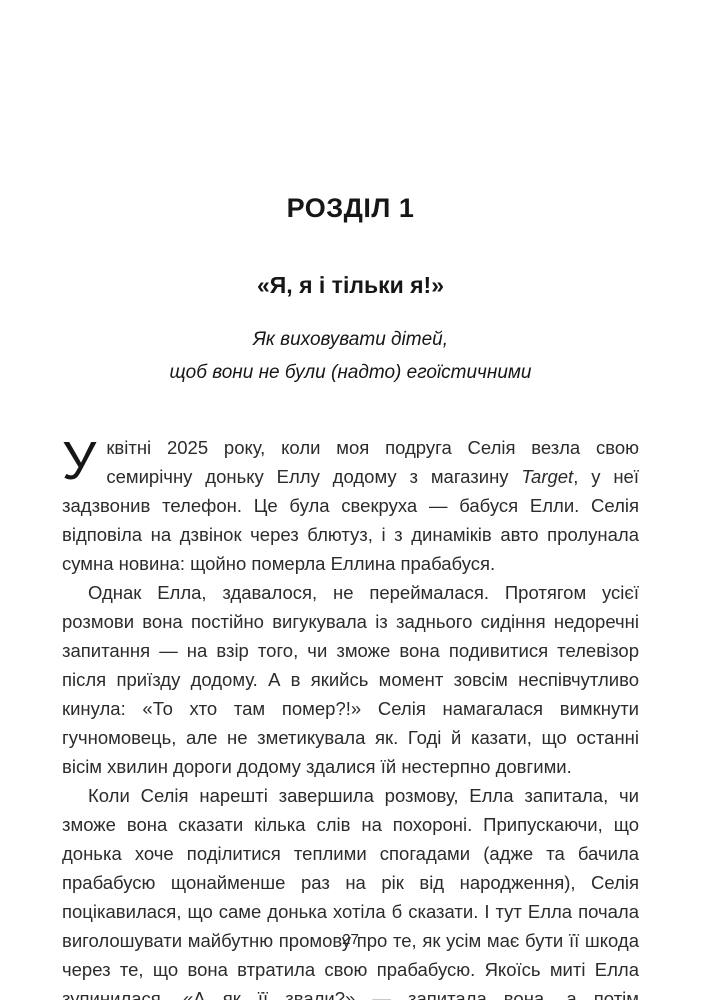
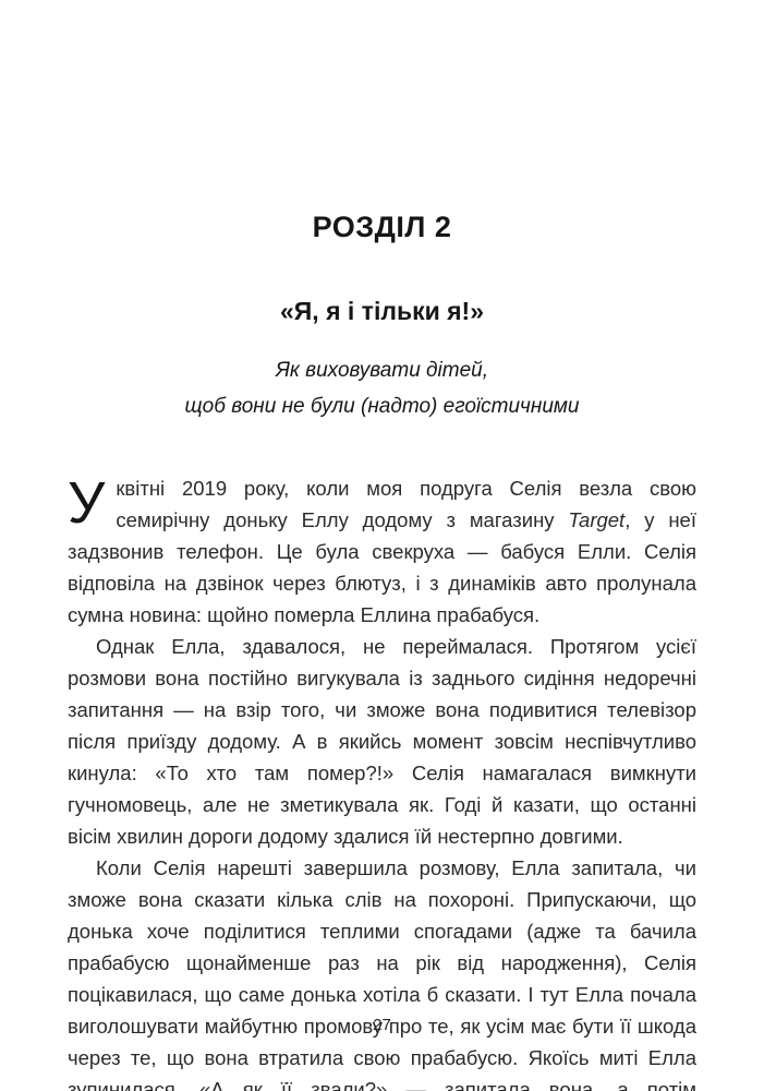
- РОЗДІЛ 1
+ РОЗДІЛ 2
  «Я, я і тільки я!»
  Як виховувати дітей,
  щоб вони не були (надто) егоїстичними
  У
- квітні 2025 року, коли моя подруга Селія везла свою семирічну доньку Еллу додому з магазину Target, у неї задзвонив телефон. Це була свекруха — бабуся Елли. Селія відповіла на дзвінок через блютуз, і з динаміків авто пролунала сумна новина: щойно померла Еллина прабабуся.
+ квітні 2019 року, коли моя подруга Селія везла свою семирічну доньку Еллу додому з магазину Target, у неї задзвонив телефон. Це була свекруха — бабуся Елли. Селія відповіла на дзвінок через блютуз, і з динаміків авто пролунала сумна новина: щойно померла Еллина прабабуся.
  Однак Елла, здавалося, не переймалася. Протягом усієї розмови вона постійно вигукувала із заднього сидіння недоречні запитання — на взір того, чи зможе вона подивитися телевізор після приїзду додому. А в якийсь момент зовсім неспівчутливо кинула: «То хто там помер?!» Селія намагалася вимкнути гучномовець, але не зметикувала як. Годі й казати, що останні вісім хвилин дороги додому здалися їй нестерпно довгими.
  Коли Селія нарешті завершила розмову, Елла запитала, чи зможе вона сказати кілька слів на похороні. Припускаючи, що донька хоче поділитися теплими спогадами (адже та бачила прабабусю щонайменше раз на рік від народження), Селія поцікавилася, що саме донька хотіла б сказати. І тут Елла почала виголошувати майбутню промову про те, як усім має бути її шкода через те, що вона втратила свою прабабусю. Якоїсь миті Елла зупинилася. «А як її звали?» — запитала вона, а потім
  27
